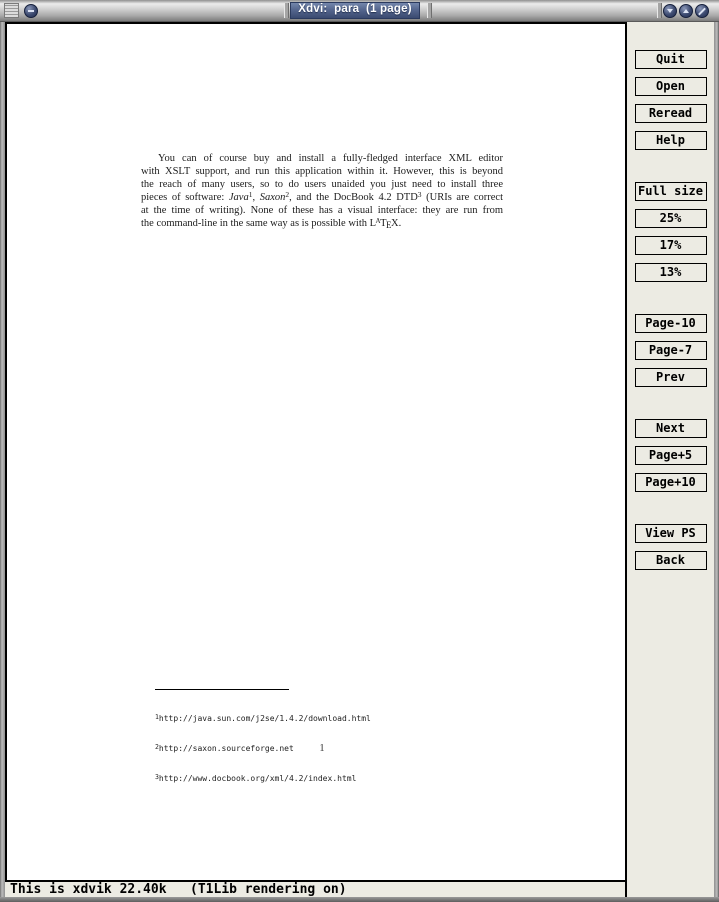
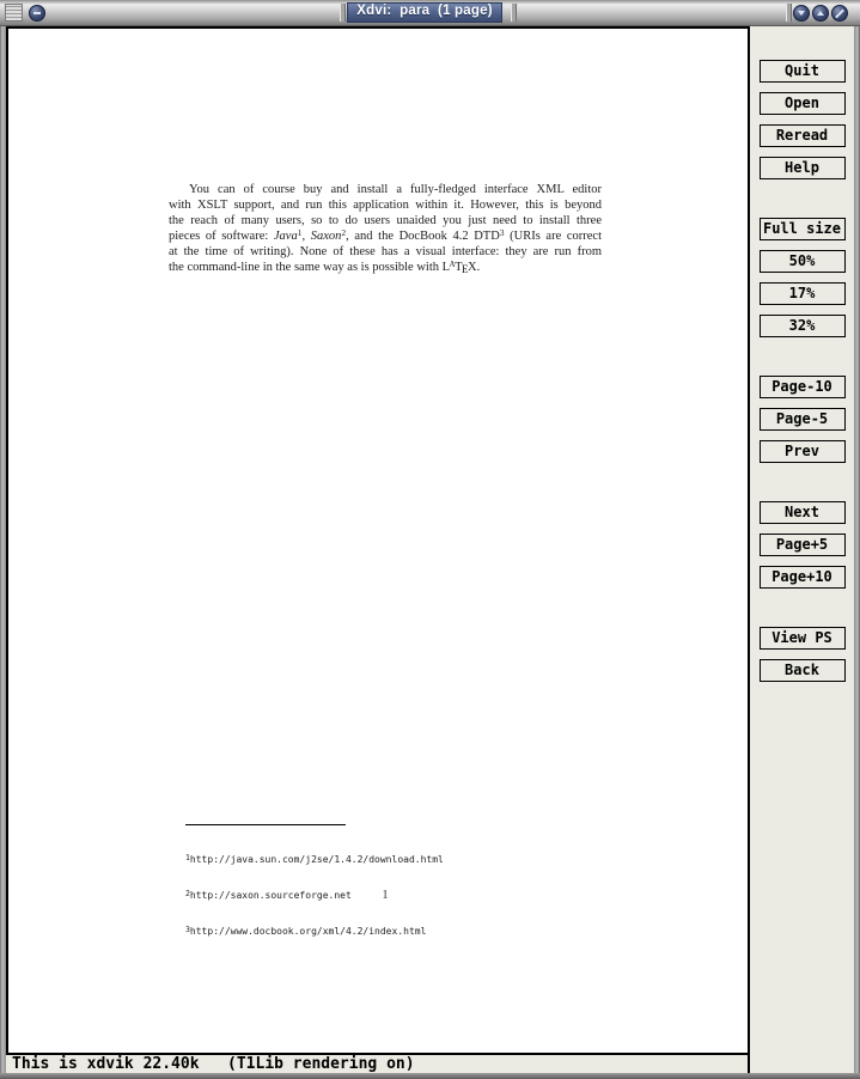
  Xdvi: para (1 page)
  You can of course buy and install a fully-fledged interface XML editor
  with XSLT support, and run this application within it. However, this is beyond
  the reach of many users, so to do users unaided you just need to install three
  pieces of software: Java1, Saxon2, and the DocBook 4.2 DTD3 (URIs are correct
  at the time of writing). None of these has a visual interface: they are run from
  the command-line in the same way as is possible with LATEX.
  1http://java.sun.com/j2se/1.4.2/download.html
  2http://saxon.sourceforge.net
  3http://www.docbook.org/xml/4.2/index.html
  1
  This is xdvik 22.40k (T1Lib rendering on)
  Quit
  Open
  Reread
  Help
  Full size
- 25%
+ 50%
  17%
- 13%
+ 32%
  Page-10
- Page-7
+ Page-5
  Prev
  Next
  Page+5
  Page+10
  View PS
  Back
